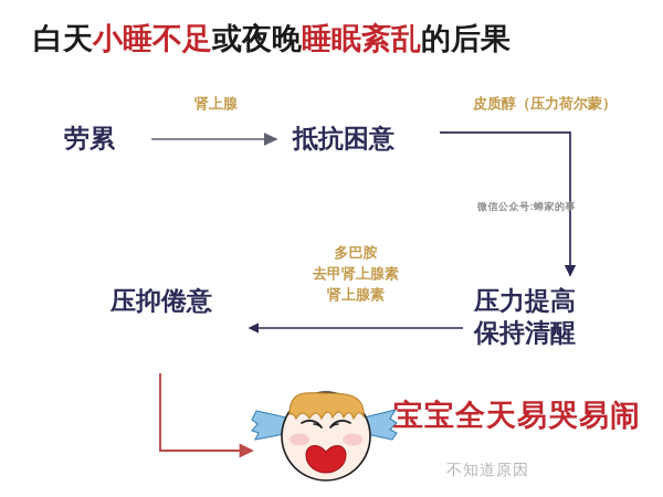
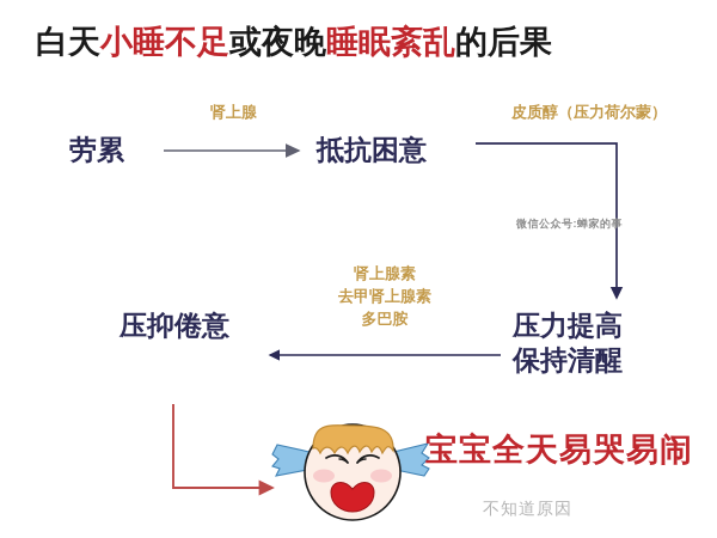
  白天小睡不足或夜晚睡眠紊乱的后果
  劳累
  肾上腺
  抵抗困意
  皮质醇（压力荷尔蒙）
  微信公众号:蝉家的事
- 多巴胺
+ 肾上腺素
  去甲肾上腺素
- 肾上腺素
+ 多巴胺
  压力提高
  保持清醒
  压抑倦意
  宝宝全天易哭易闹
  不知道原因
